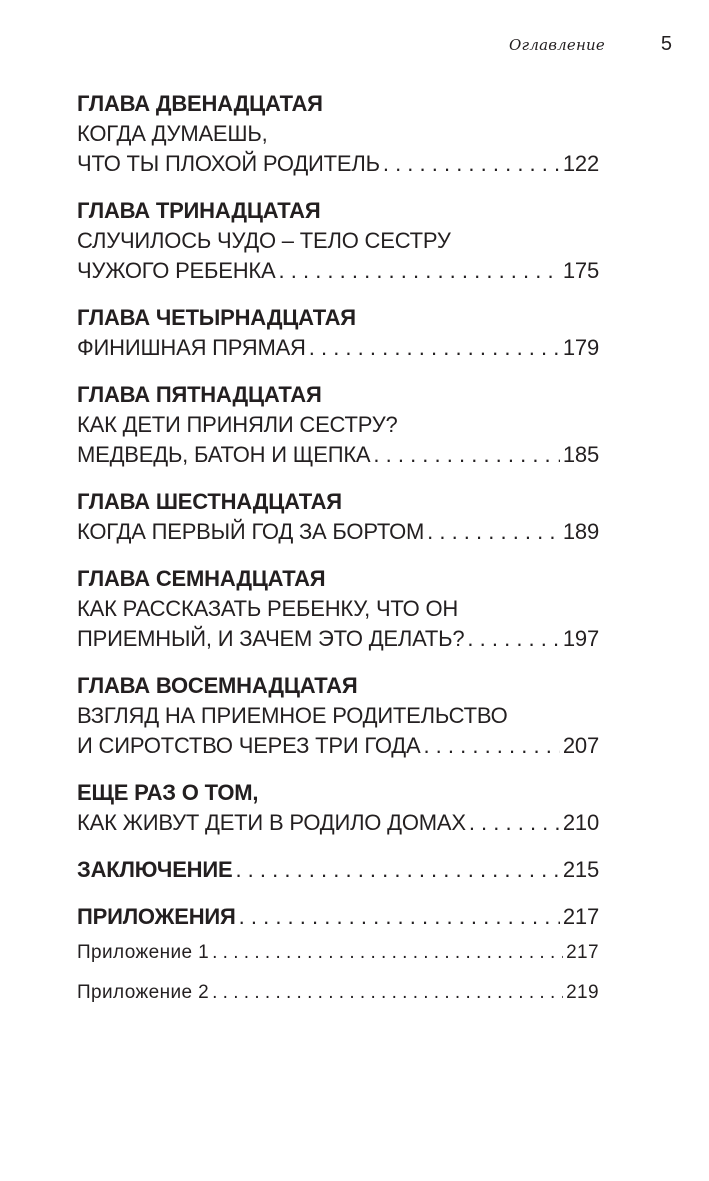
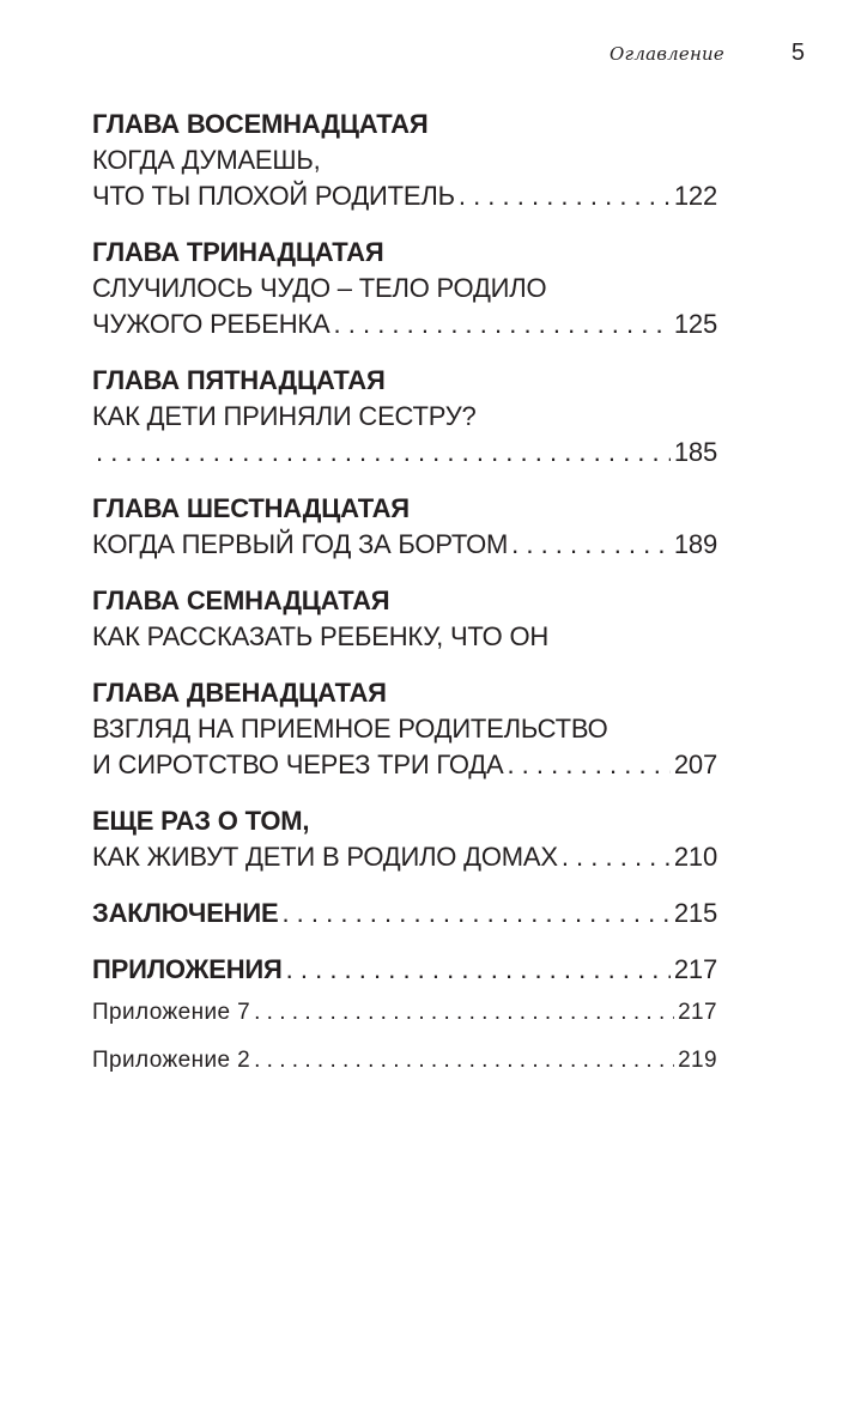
  Оглавление
  5
- ГЛАВА ДВЕНАДЦАТАЯ
+ ГЛАВА ВОСЕМНАДЦАТАЯ
  КОГДА ДУМАЕШЬ,
  ЧТО ТЫ ПЛОХОЙ РОДИТЕЛЬ
  122
  ГЛАВА ТРИНАДЦАТАЯ
- СЛУЧИЛОСЬ ЧУДО – ТЕЛО СЕСТРУ
+ СЛУЧИЛОСЬ ЧУДО – ТЕЛО РОДИЛО
  ЧУЖОГО РЕБЕНКА
- 175
+ 125
- ГЛАВА ЧЕТЫРНАДЦАТАЯ
- ФИНИШНАЯ ПРЯМАЯ
- 179
  ГЛАВА ПЯТНАДЦАТАЯ
  КАК ДЕТИ ПРИНЯЛИ СЕСТРУ?
- МЕДВЕДЬ, БАТОН И ЩЕПКА
  185
  ГЛАВА ШЕСТНАДЦАТАЯ
  КОГДА ПЕРВЫЙ ГОД ЗА БОРТОМ
  189
  ГЛАВА СЕМНАДЦАТАЯ
  КАК РАССКАЗАТЬ РЕБЕНКУ, ЧТО ОН
- ПРИЕМНЫЙ, И ЗАЧЕМ ЭТО ДЕЛАТЬ?
- 197
- ГЛАВА ВОСЕМНАДЦАТАЯ
+ ГЛАВА ДВЕНАДЦАТАЯ
  ВЗГЛЯД НА ПРИЕМНОЕ РОДИТЕЛЬСТВО
  И СИРОТСТВО ЧЕРЕЗ ТРИ ГОДА
  207
  ЕЩЕ РАЗ О ТОМ,
  КАК ЖИВУТ ДЕТИ В РОДИЛО ДОМАХ
  210
  ЗАКЛЮЧЕНИЕ
  215
  ПРИЛОЖЕНИЯ
  217
- Приложение 1
+ Приложение 7
  217
  Приложение 2
  219
